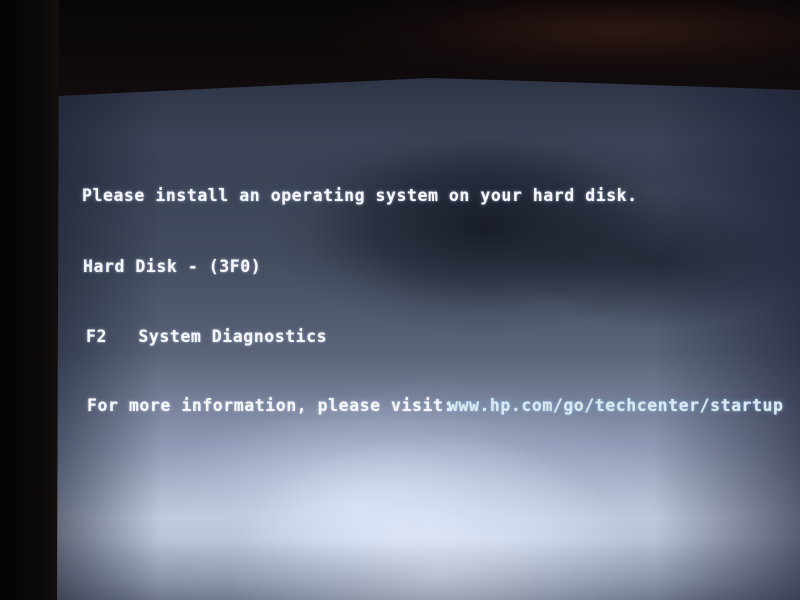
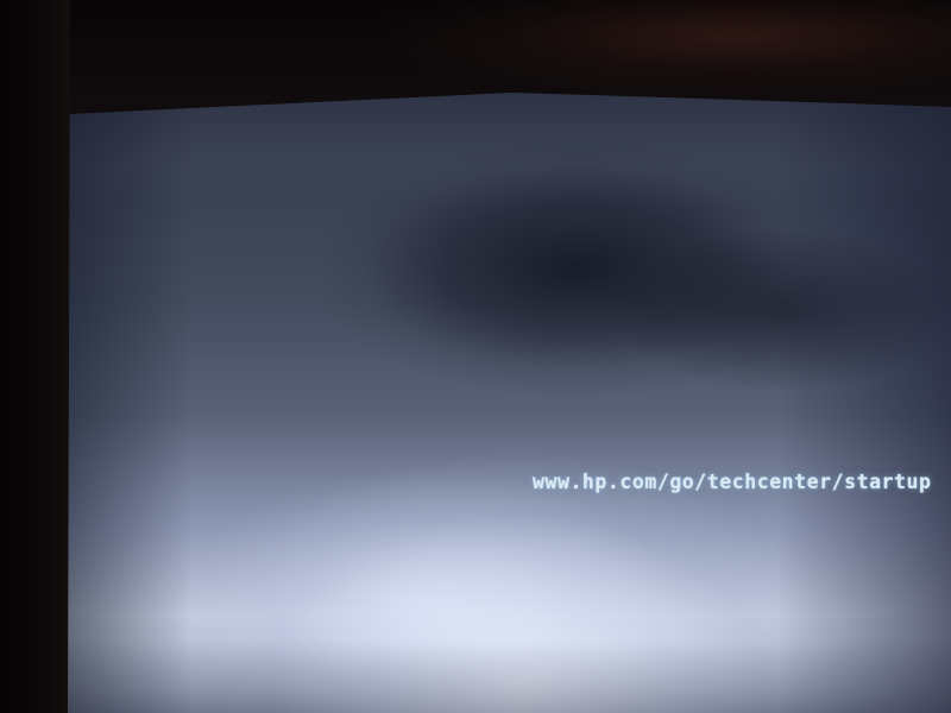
- Please install an operating system on your hard disk.
- Hard Disk - (3F0)
- F2 System Diagnostics
- For more information, please visit:
  www.hp.com/go/techcenter/startup
